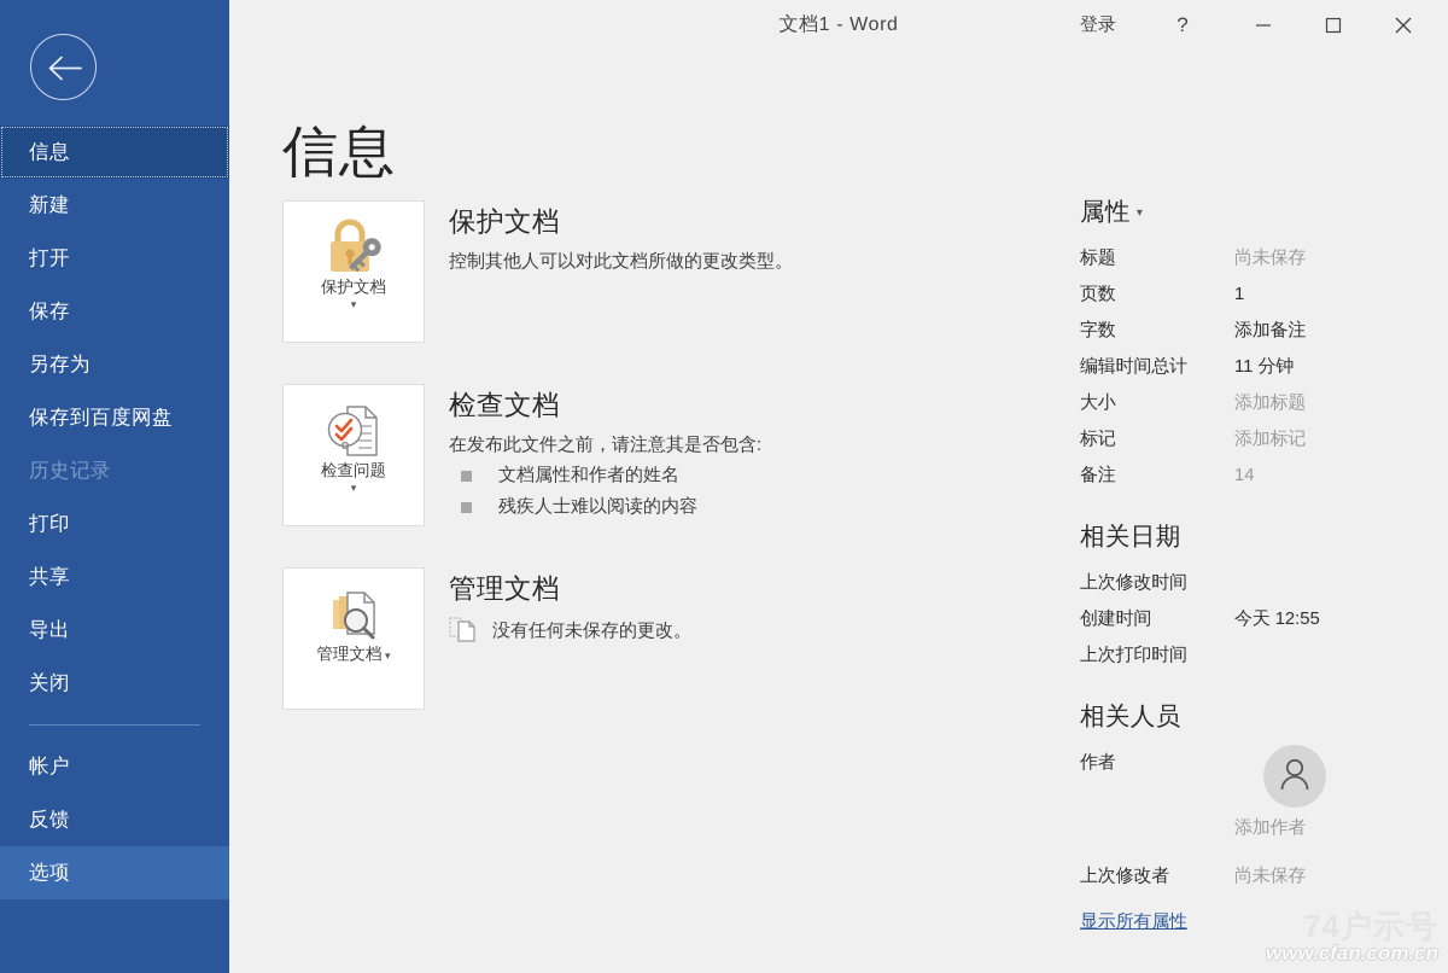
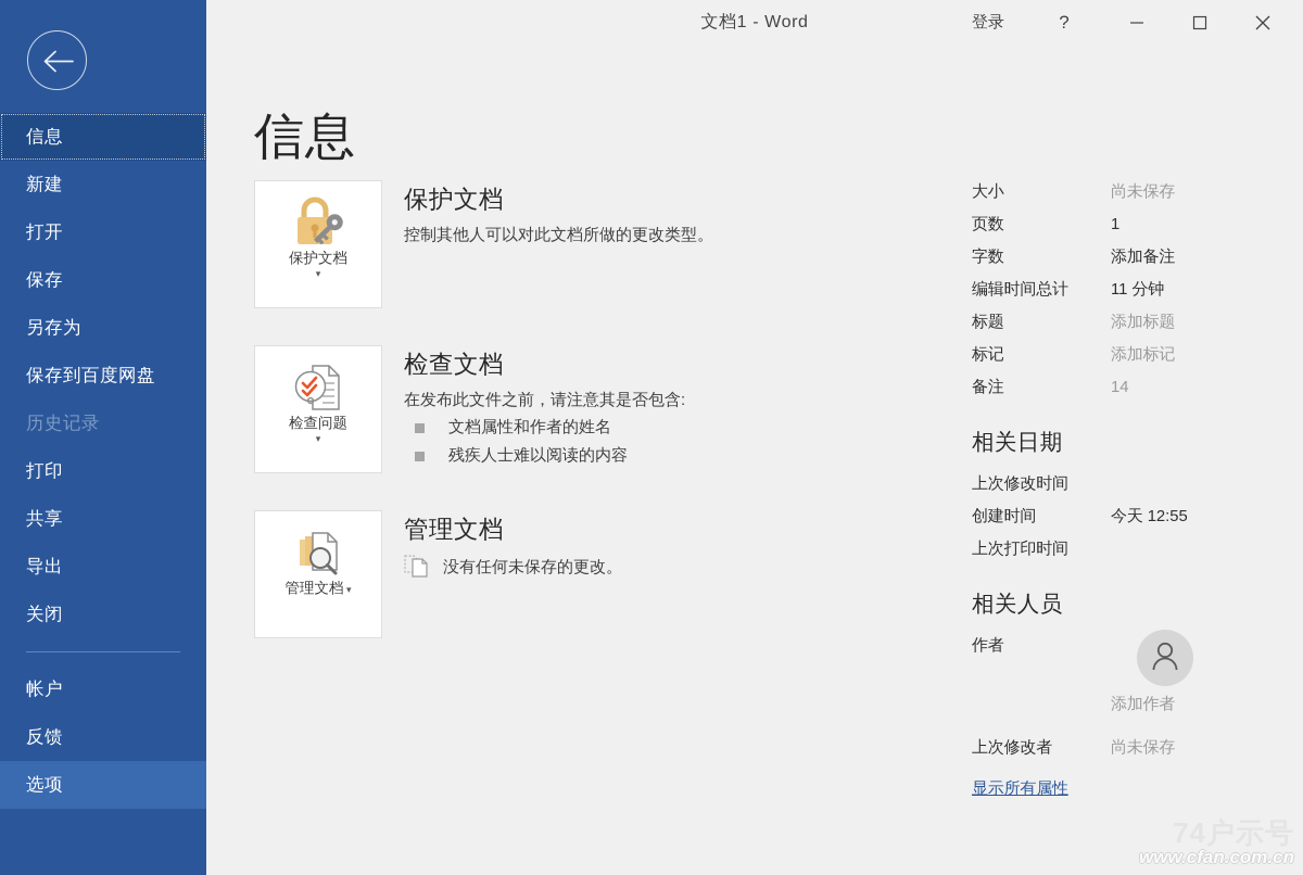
  信息
  新建
  打开
  保存
  另存为
  保存到百度网盘
  历史记录
  打印
  共享
  导出
  关闭
  帐户
  反馈
  选项
  文档1 - Word
  登录
  ?
  信息
  保护文档
  ▾
  保护文档
  控制其他人可以对此文档所做的更改类型。
  检查问题
  ▾
  检查文档
  在发布此文件之前，请注意其是否包含:
  文档属性和作者的姓名
  残疾人士难以阅读的内容
  管理文档 ▾
  管理文档
  没有任何未保存的更改。
- 属性 ▾
- 标题
+ 大小
  尚未保存
  页数
  1
  字数
  添加备注
  编辑时间总计
  11 分钟
- 大小
+ 标题
  添加标题
  标记
  添加标记
  备注
  14
  相关日期
  上次修改时间
  创建时间
  今天 12:55
  上次打印时间
  相关人员
  作者
  添加作者
  上次修改者
  尚未保存
  显示所有属性
  74户示号
  www.cfan.com.cn
